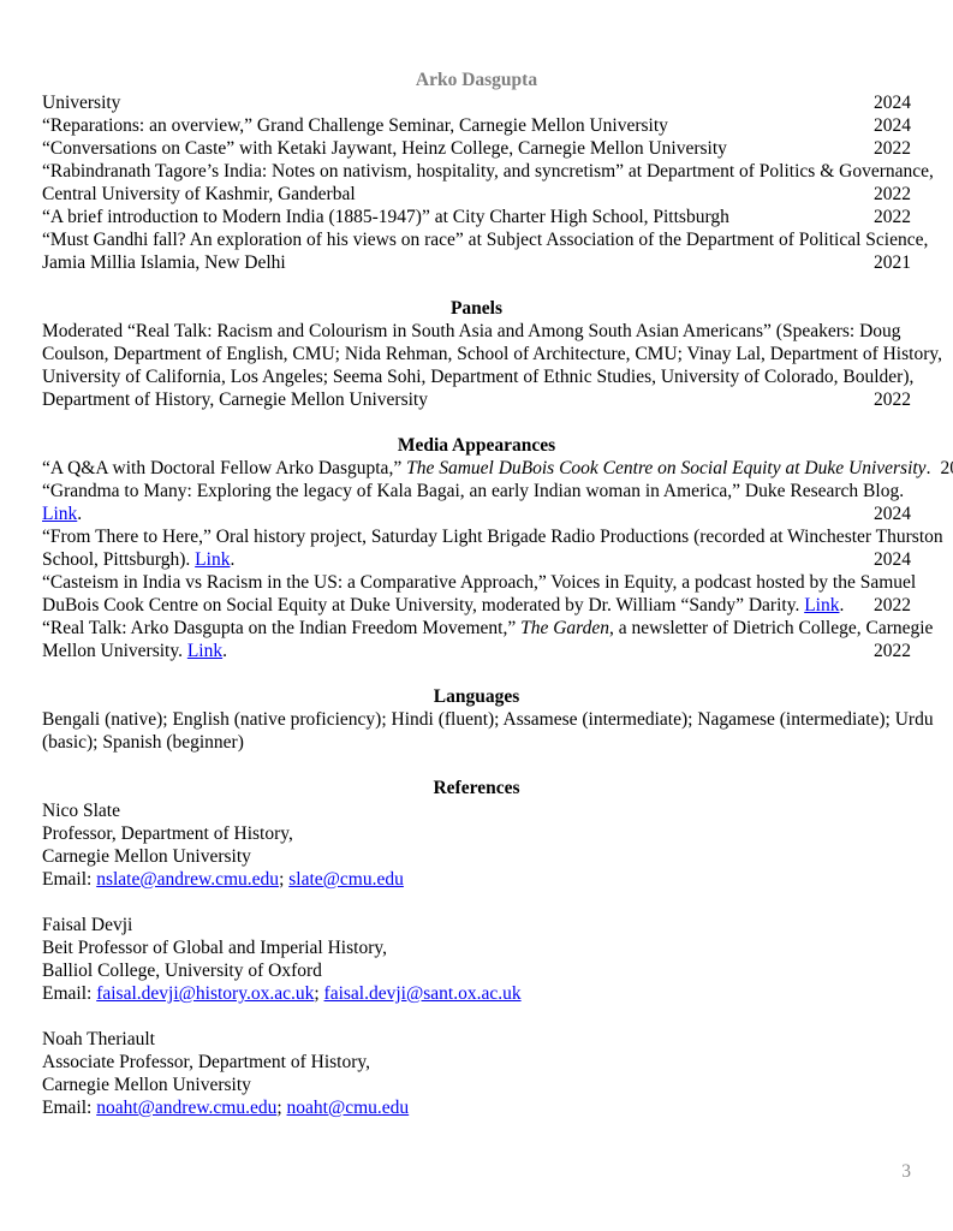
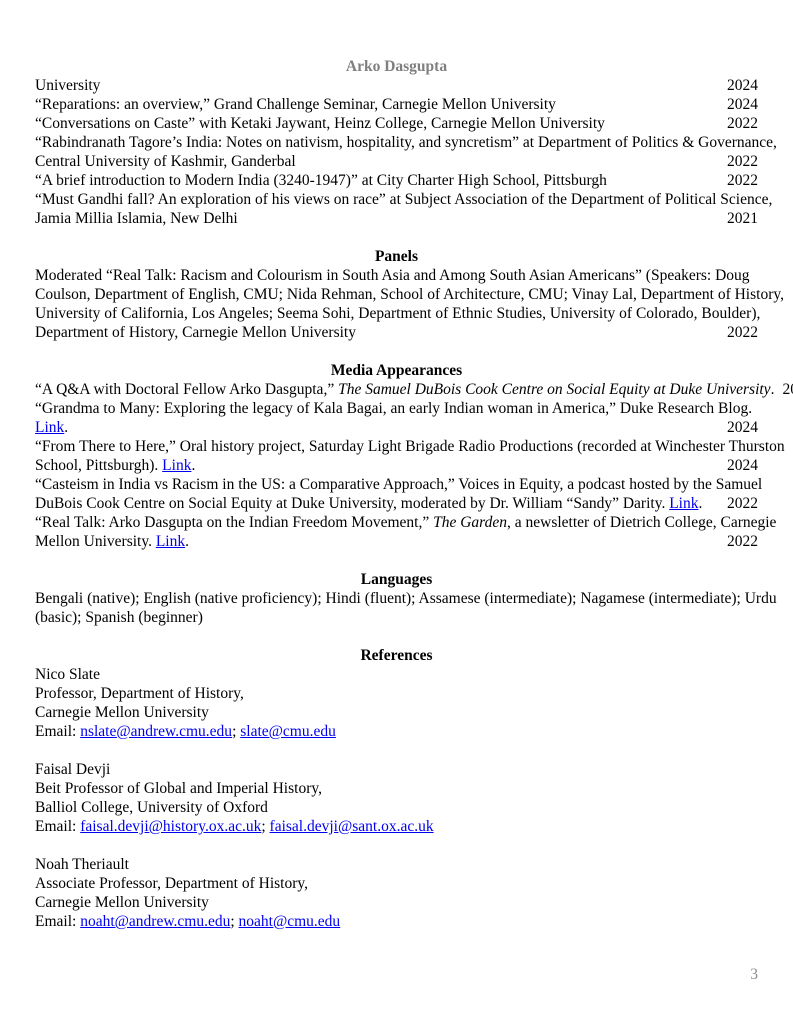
  Arko Dasgupta
  University
  2024
  “Reparations: an overview,” Grand Challenge Seminar, Carnegie Mellon University
  2024
  “Conversations on Caste” with Ketaki Jaywant, Heinz College, Carnegie Mellon University
  2022
  “Rabindranath Tagore’s India: Notes on nativism, hospitality, and syncretism” at Department of Politics & Governance,
  Central University of Kashmir, Ganderbal
  2022
- “A brief introduction to Modern India (1885-1947)” at City Charter High School, Pittsburgh
+ “A brief introduction to Modern India (3240-1947)” at City Charter High School, Pittsburgh
  2022
  “Must Gandhi fall? An exploration of his views on race” at Subject Association of the Department of Political Science,
  Jamia Millia Islamia, New Delhi
  2021
  Panels
  Moderated “Real Talk: Racism and Colourism in South Asia and Among South Asian Americans” (Speakers: Doug
  Coulson, Department of English, CMU; Nida Rehman, School of Architecture, CMU; Vinay Lal, Department of History,
  University of California, Los Angeles; Seema Sohi, Department of Ethnic Studies, University of Colorado, Boulder),
  Department of History, Carnegie Mellon University
  2022
  Media Appearances
  “A Q&A with Doctoral Fellow Arko Dasgupta,” The Samuel DuBois Cook Centre on Social Equity at Duke University.
  “Grandma to Many: Exploring the legacy of Kala Bagai, an early Indian woman in America,” Duke Research Blog.
  Link.
  2024
  “From There to Here,” Oral history project, Saturday Light Brigade Radio Productions (recorded at Winchester Thurston
  School, Pittsburgh). Link.
  2024
  “Casteism in India vs Racism in the US: a Comparative Approach,” Voices in Equity, a podcast hosted by the Samuel
  DuBois Cook Centre on Social Equity at Duke University, moderated by Dr. William “Sandy” Darity. Link.
  2022
  “Real Talk: Arko Dasgupta on the Indian Freedom Movement,” The Garden, a newsletter of Dietrich College, Carnegie
  Mellon University. Link.
  2022
  Languages
  Bengali (native); English (native proficiency); Hindi (fluent); Assamese (intermediate); Nagamese (intermediate); Urdu
  (basic); Spanish (beginner)
  References
  Nico Slate
  Professor, Department of History,
  Carnegie Mellon University
  Email: nslate@andrew.cmu.edu; slate@cmu.edu
  Faisal Devji
  Beit Professor of Global and Imperial History,
  Balliol College, University of Oxford
  Email: faisal.devji@history.ox.ac.uk; faisal.devji@sant.ox.ac.uk
  Noah Theriault
  Associate Professor, Department of History,
  Carnegie Mellon University
  Email: noaht@andrew.cmu.edu; noaht@cmu.edu
  3
